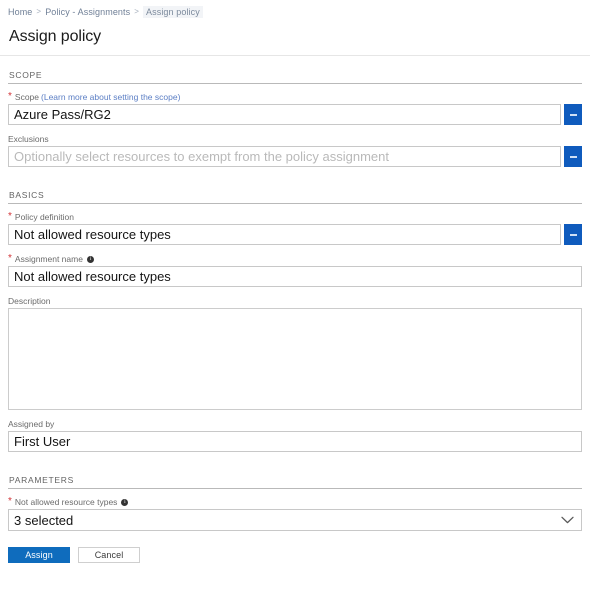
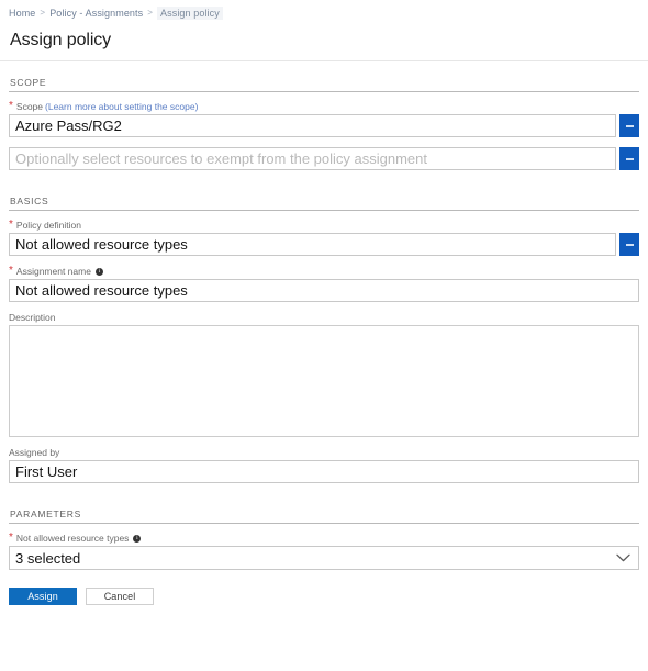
  Home
  >
  Policy - Assignments
  >
  Assign policy
  Assign policy
  SCOPE
  *
  Scope
  (Learn more about setting the scope)
  Azure Pass/RG2
- Exclusions
  Optionally select resources to exempt from the policy assignment
  BASICS
  *
  Policy definition
  Not allowed resource types
  *
  Assignment name
  Not allowed resource types
  Description
  Assigned by
  First User
  PARAMETERS
  *
  Not allowed resource types
  3 selected
  Assign
  Cancel
